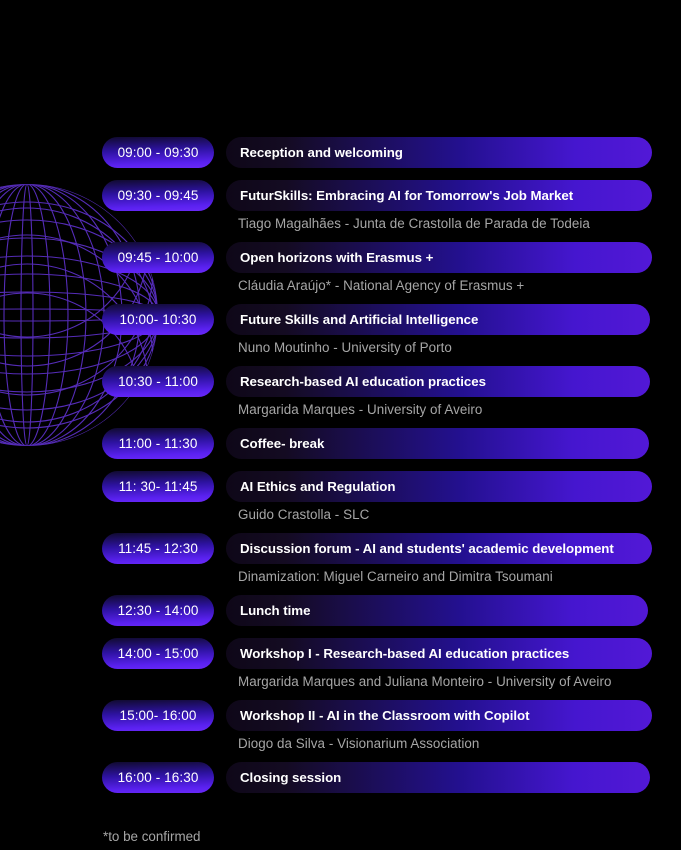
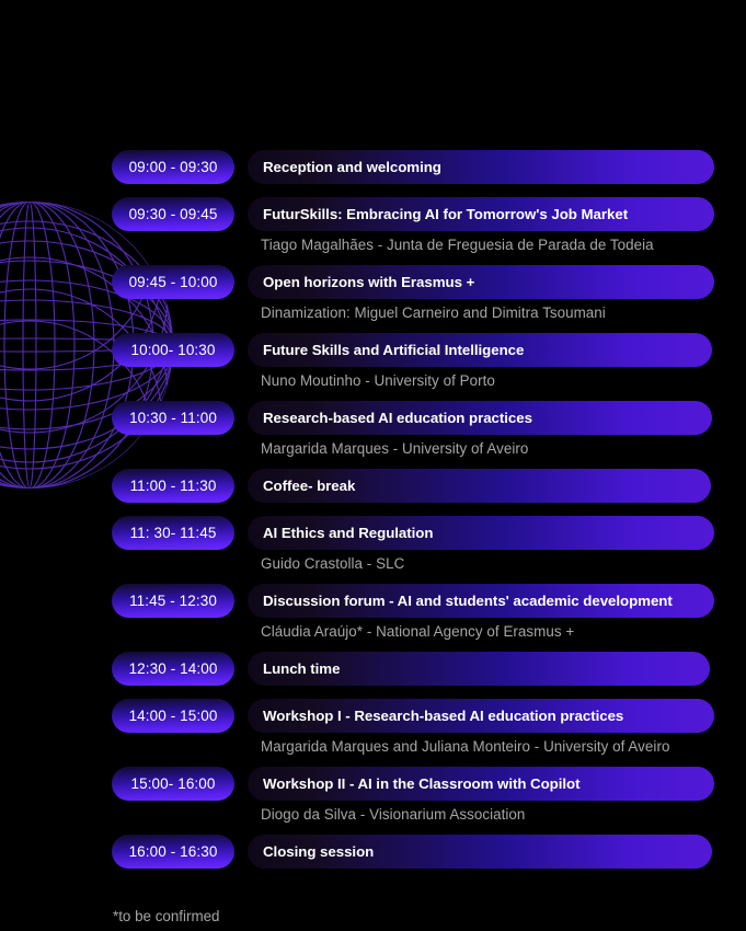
  Reception and welcoming
  09:00 - 09:30
  FuturSkills: Embracing AI for Tomorrow's Job Market
  09:30 - 09:45
- Tiago Magalhães - Junta de Crastolla de Parada de Todeia
+ Tiago Magalhães - Junta de Freguesia de Parada de Todeia
  Open horizons with Erasmus +
  09:45 - 10:00
- Cláudia Araújo* - National Agency of Erasmus +
+ Dinamization: Miguel Carneiro and Dimitra Tsoumani
  Future Skills and Artificial Intelligence
  10:00- 10:30
  Nuno Moutinho - University of Porto
  Research-based AI education practices
  10:30 - 11:00
  Margarida Marques - University of Aveiro
  Coffee- break
  11:00 - 11:30
  AI Ethics and Regulation
  11: 30- 11:45
  Guido Crastolla - SLC
  Discussion forum - AI and students' academic development
  11:45 - 12:30
- Dinamization: Miguel Carneiro and Dimitra Tsoumani
+ Cláudia Araújo* - National Agency of Erasmus +
  Lunch time
  12:30 - 14:00
  Workshop I - Research-based AI education practices
  14:00 - 15:00
  Margarida Marques and Juliana Monteiro - University of Aveiro
  Workshop II - AI in the Classroom with Copilot
  15:00- 16:00
  Diogo da Silva - Visionarium Association
  Closing session
  16:00 - 16:30
  *to be confirmed
